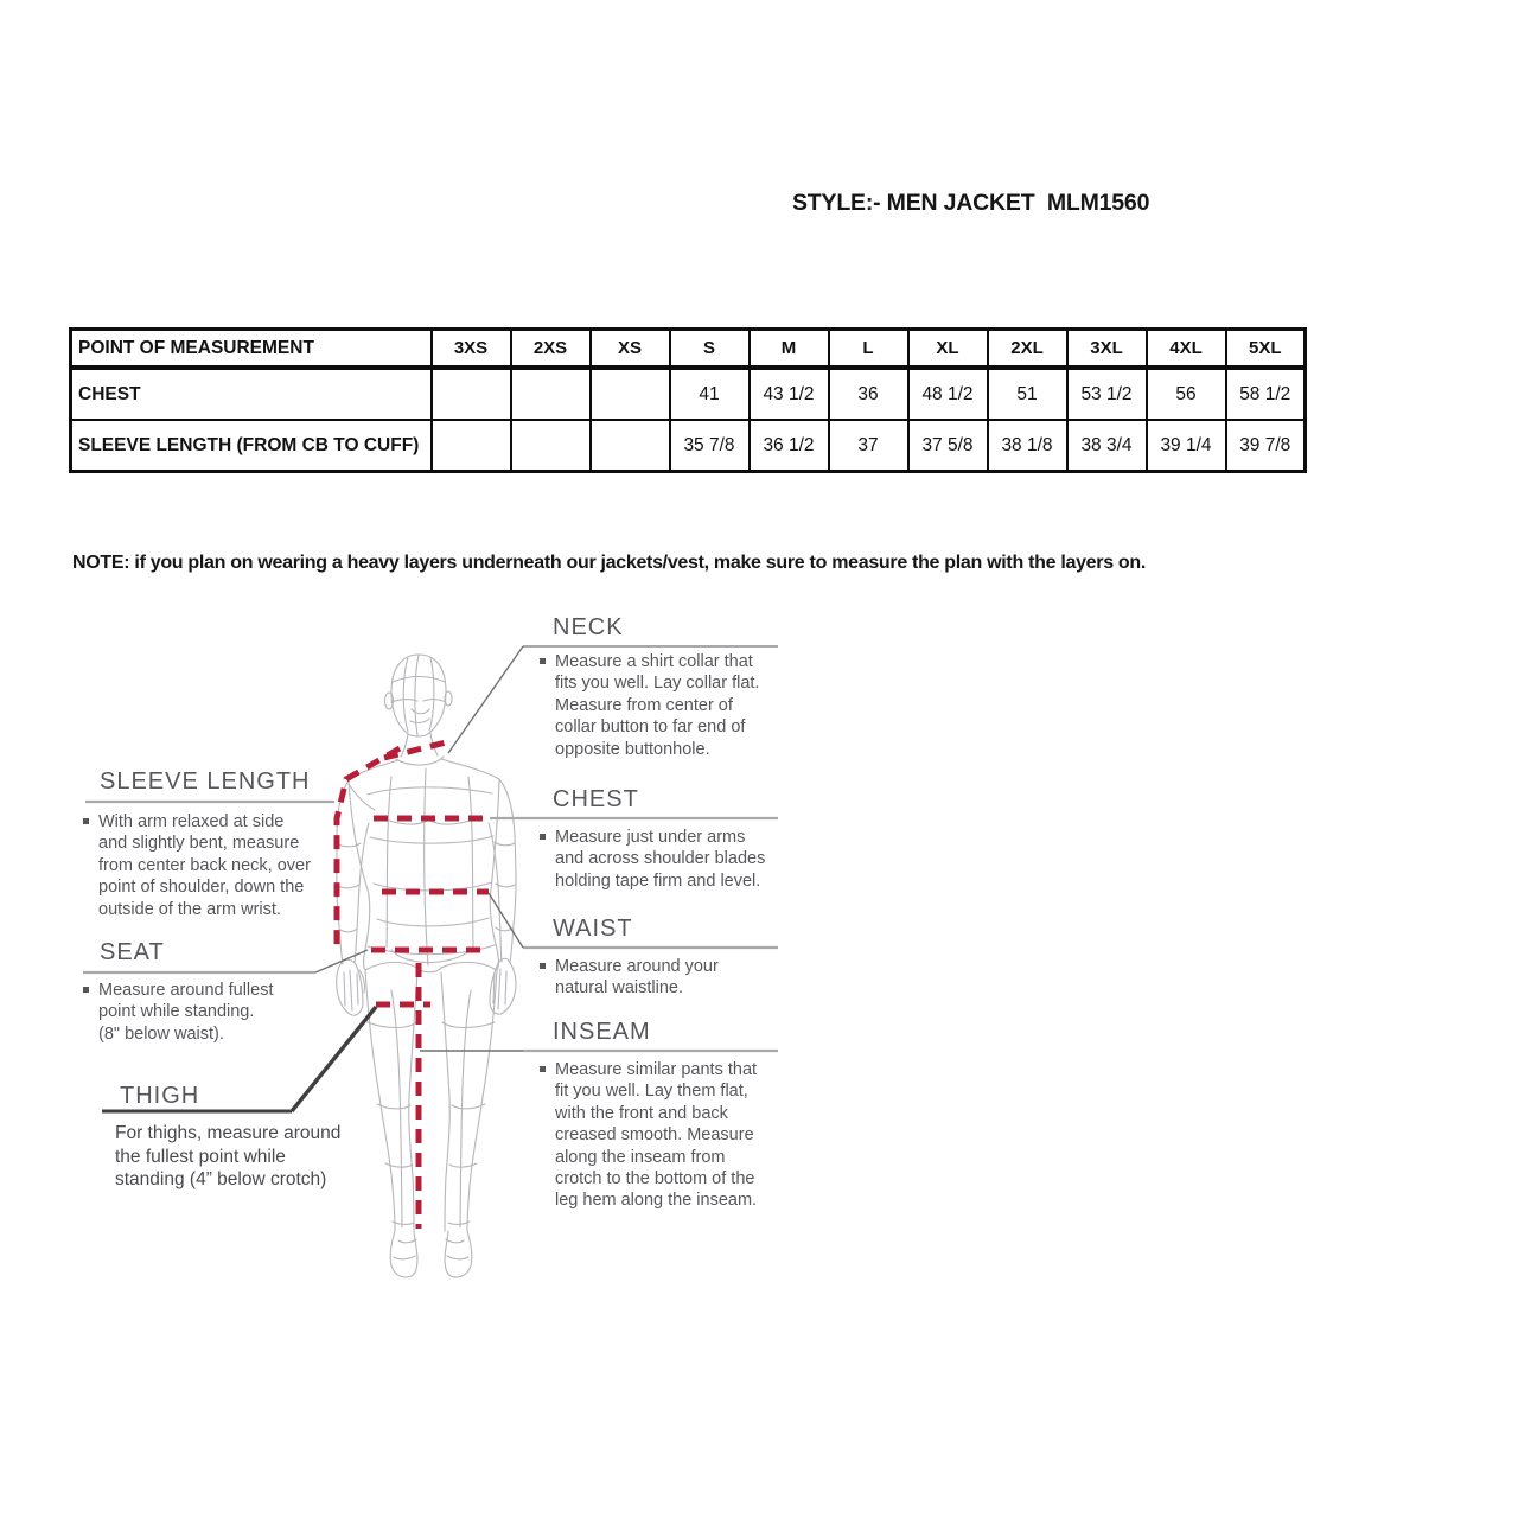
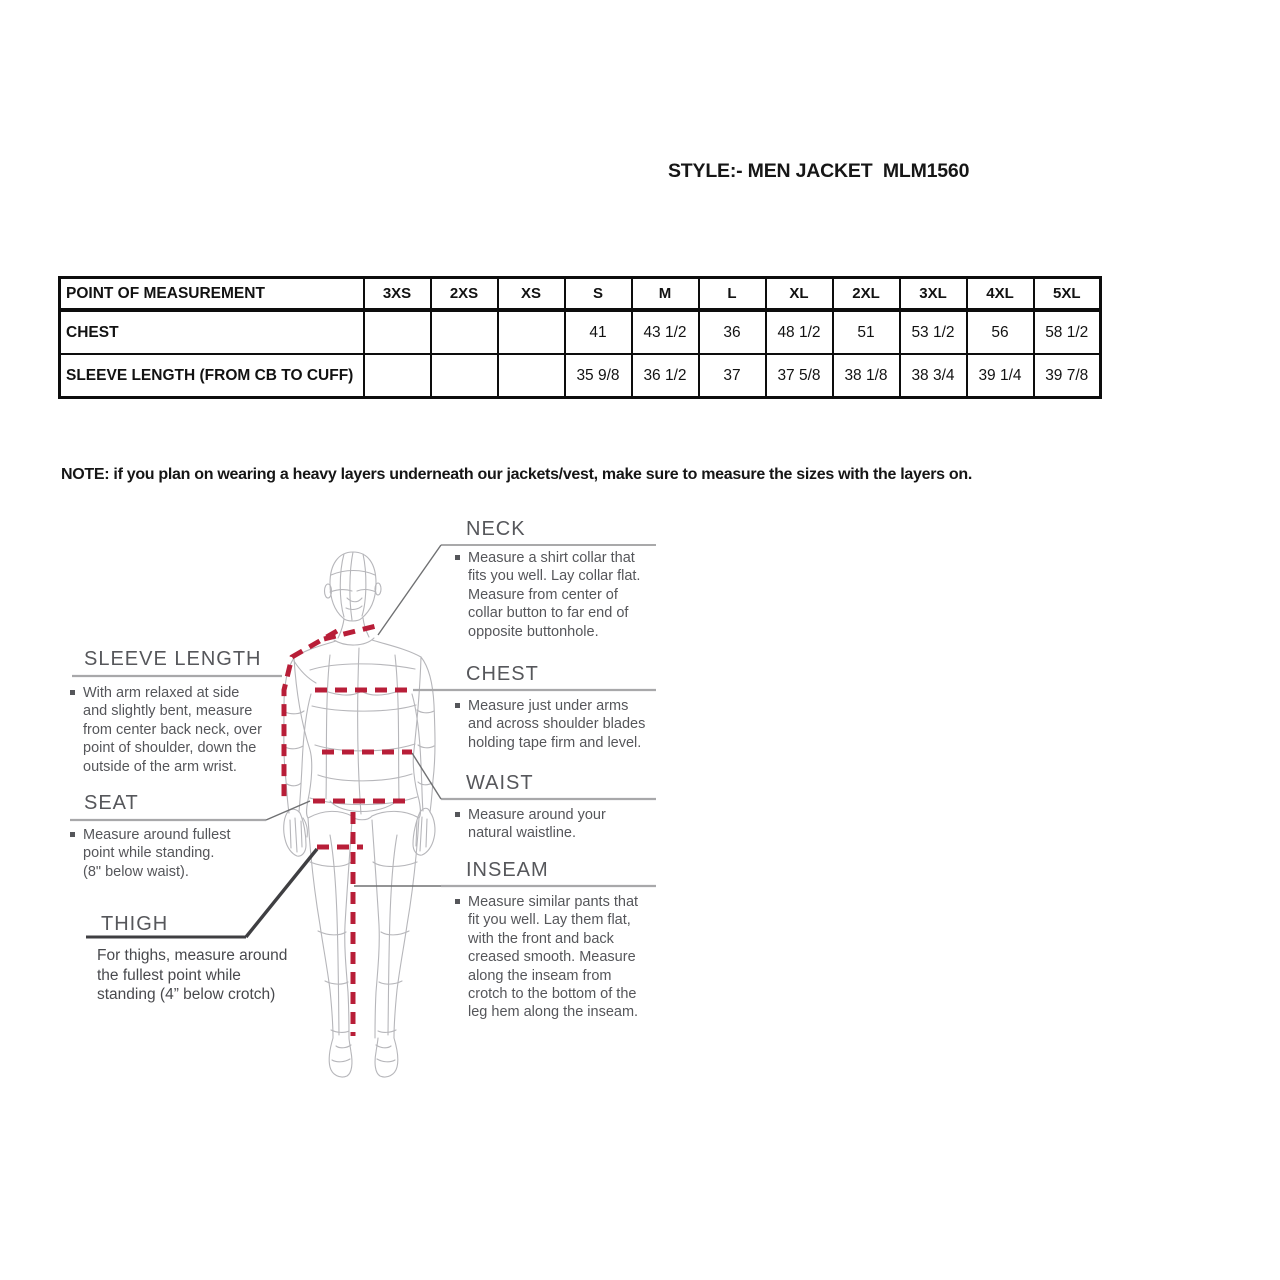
  STYLE:- MEN JACKET MLM1560
  POINT OF MEASUREMENT	3XS	2XS	XS	S	M	L	XL	2XL	3XL	4XL	5XL
  CHEST				41	43 1/2	36	48 1/2	51	53 1/2	56	58 1/2
- SLEEVE LENGTH (FROM CB TO CUFF)				35 7/8	36 1/2	37	37 5/8	38 1/8	38 3/4	39 1/4	39 7/8
+ SLEEVE LENGTH (FROM CB TO CUFF)				35 9/8	36 1/2	37	37 5/8	38 1/8	38 3/4	39 1/4	39 7/8
- NOTE: if you plan on wearing a heavy layers underneath our jackets/vest, make sure to measure the plan with the layers on.
+ NOTE: if you plan on wearing a heavy layers underneath our jackets/vest, make sure to measure the sizes with the layers on.
  SLEEVE LENGTH
  With arm relaxed at side
  and slightly bent, measure
  from center back neck, over
  point of shoulder, down the
  outside of the arm wrist.
  SEAT
  Measure around fullest
  point while standing.
  (8" below waist).
  THIGH
  For thighs, measure around
  the fullest point while
  standing (4” below crotch)
  NECK
  Measure a shirt collar that
  fits you well. Lay collar flat.
  Measure from center of
  collar button to far end of
  opposite buttonhole.
  CHEST
  Measure just under arms
  and across shoulder blades
  holding tape firm and level.
  WAIST
  Measure around your
  natural waistline.
  INSEAM
  Measure similar pants that
  fit you well. Lay them flat,
  with the front and back
  creased smooth. Measure
  along the inseam from
  crotch to the bottom of the
  leg hem along the inseam.
